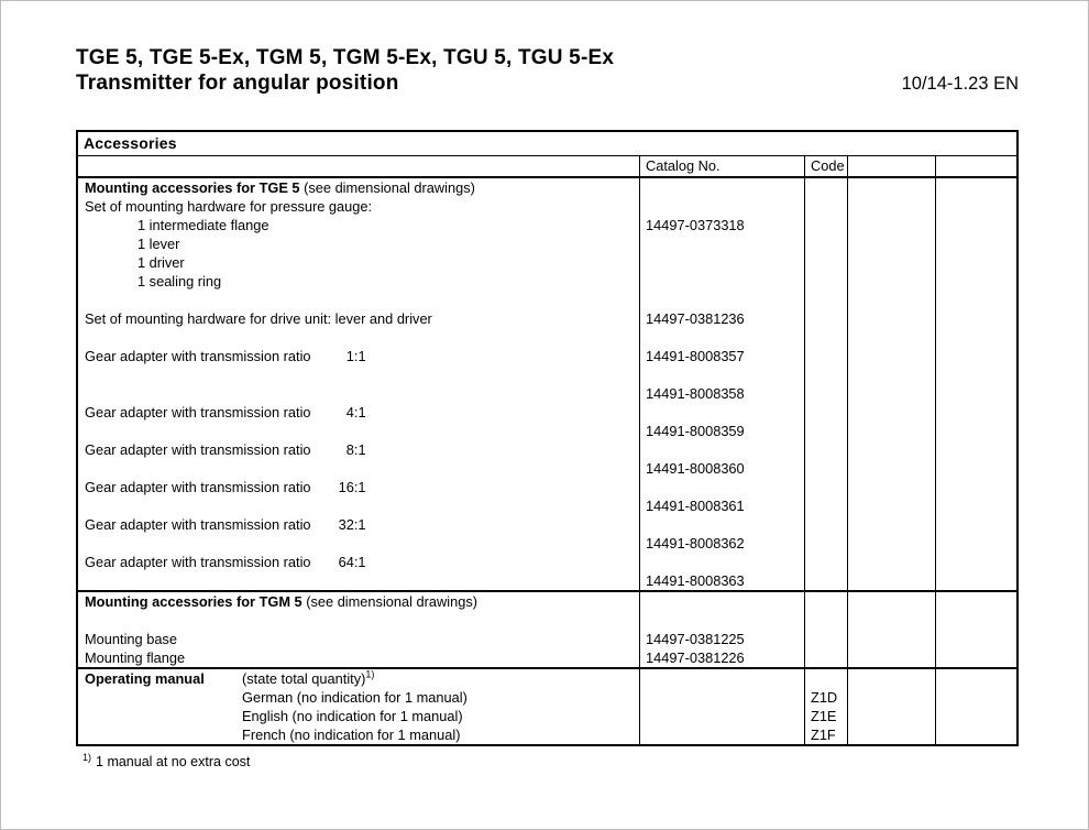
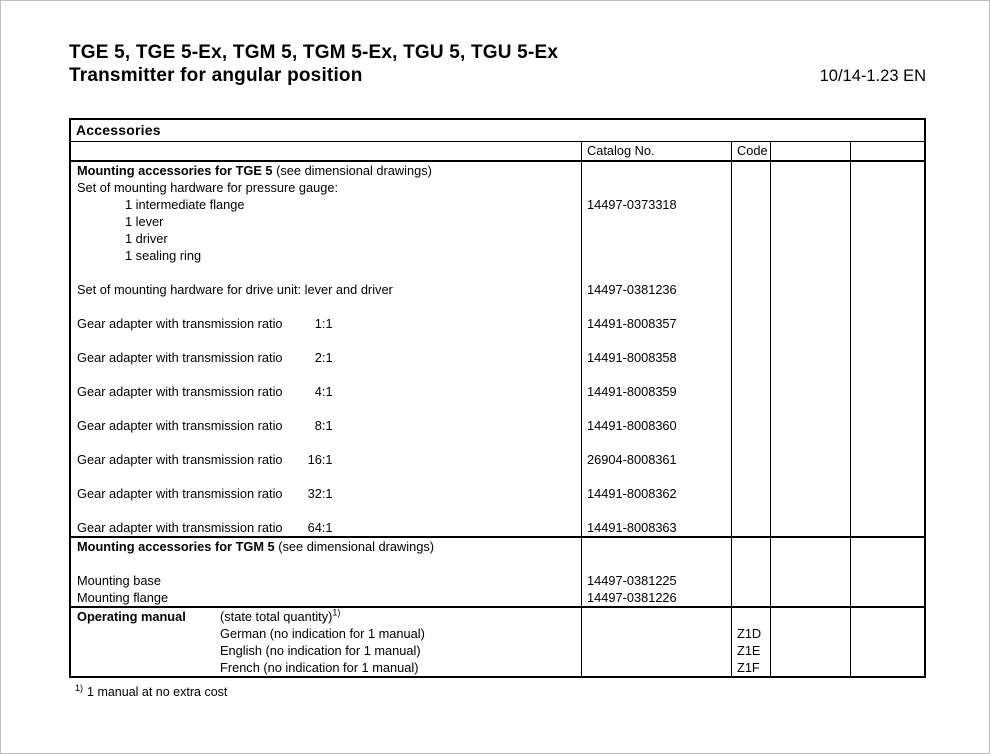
  TGE 5, TGE 5-Ex, TGM 5, TGM 5-Ex, TGU 5, TGU 5-Ex
  Transmitter for angular position
  10/14-1.23 EN
  Accessories
  Catalog No.
  Code
  Mounting accessories for TGE 5 (see dimensional drawings)
  Set of mounting hardware for pressure gauge:
  1 intermediate flange
  1 lever
  1 driver
  1 sealing ring
  Set of mounting hardware for drive unit: lever and driver
  Gear adapter with transmission ratio 1:1
+ Gear adapter with transmission ratio 2:1
  Gear adapter with transmission ratio 4:1
  Gear adapter with transmission ratio 8:1
  Gear adapter with transmission ratio 16:1
  Gear adapter with transmission ratio 32:1
  Gear adapter with transmission ratio 64:1
  14497-0373318
  14497-0381236
  14491-8008357
  14491-8008358
  14491-8008359
  14491-8008360
- 14491-8008361
+ 26904-8008361
  14491-8008362
  14491-8008363
  Mounting accessories for TGM 5 (see dimensional drawings)
  Mounting base
  Mounting flange
  14497-0381225
  14497-0381226
  Operating manual (state total quantity)1)
  German (no indication for 1 manual)
  English (no indication for 1 manual)
  French (no indication for 1 manual)
  Z1D
  Z1E
  Z1F
  1) 1 manual at no extra cost
